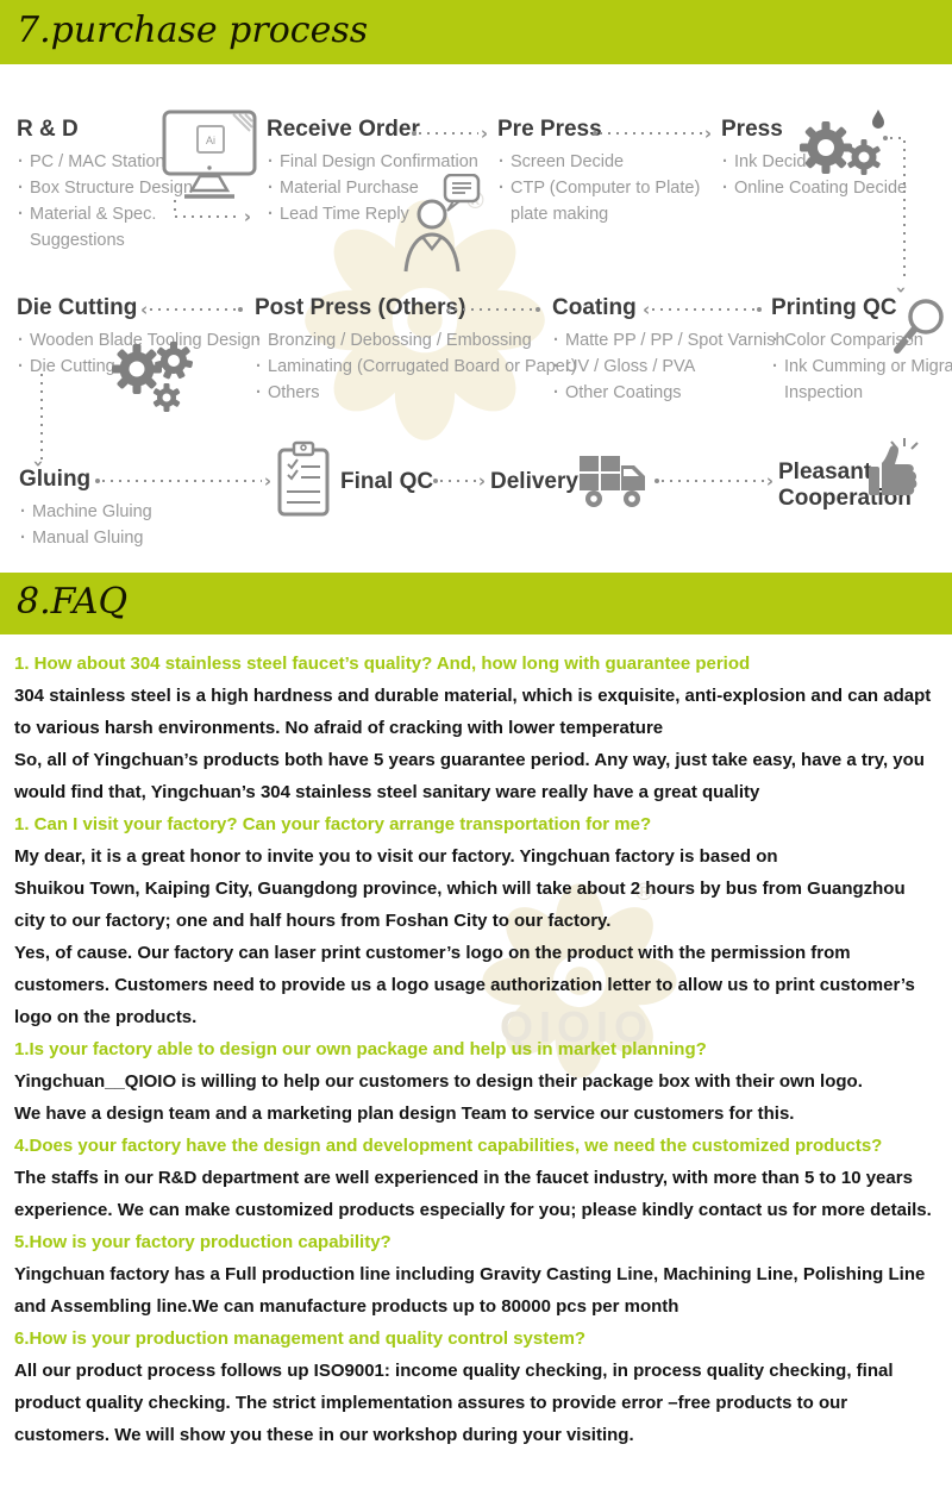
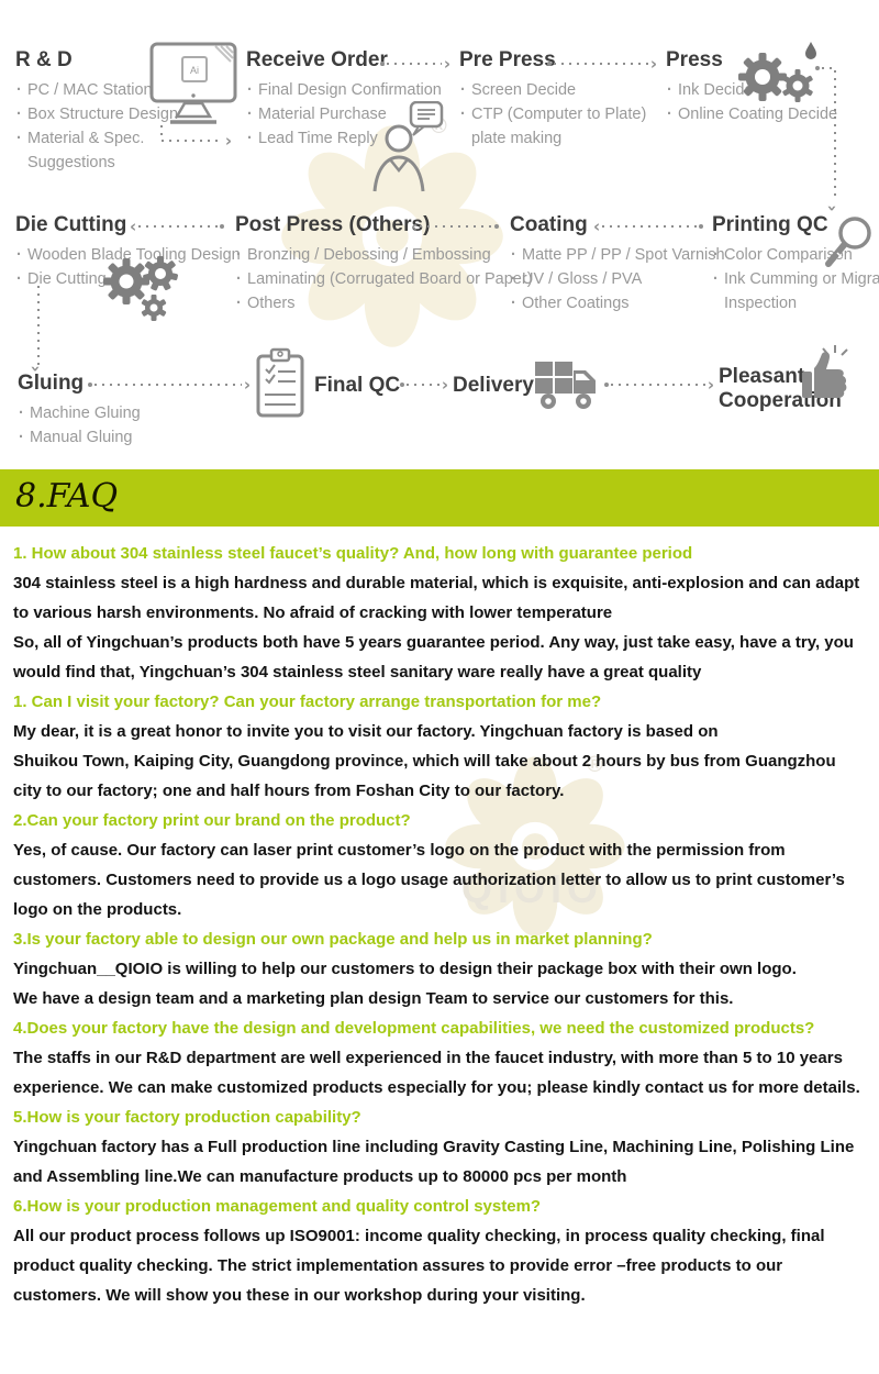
- 7.purchase process
  R & D
  PC / MAC Station
  Box Structure Design
  Material & Spec.
  Suggestions
  Receive Order
  Final Design Confirmation
  Material Purchase
  Lead Time Reply
  Pre Press
  Screen Decide
  CTP (Computer to Plate)
  plate making
  Press
  Ink Decid
  Online Coating Decid
  Die Cutting
  Wooden Blade Tooling Design
  Die Cutting
  Post Press (Others
  Bronzing / Debossing / Embossing
  Laminating (Corrugated Board or Paper)
  Others
  Coating
  Matte PP / PP / Spot Varnish
  UV / Gloss / PVA
  Other Coatings
  Printing QC
  Color Comparisn
  Ink Cumming or Migra
  Inspection
  Gluing
  Machine Gluing
  Manual Gluing
  Final QC
  Delivery
  Pleasant
  Cooperation
  ›
  ›
  ›
  ‹
  ‹
  ‹
  ›
  ›
  ›
  Ai
  8.FAQ
  ®
  QIOIO
  1. How about 304 stainless steel faucet’s quality? And, how long with guarantee period
  304 stainless steel is a high hardness and durable material, which is exquisite, anti-explosion and can adapt to various harsh environments. No afraid of cracking with lower temperature
  So, all of Yingchuan’s products both have 5 years guarantee period. Any way, just take easy, have a try, you would find that, Yingchuan’s 304 stainless steel sanitary ware really have a great quality
  1. Can I visit your factory? Can your factory arrange transportation for me?
  My dear, it is a great honor to invite you to visit our factory. Yingchuan factory is based on
  Shuikou Town, Kaiping City, Guangdong province, which will take about 2 hours by bus from Guangzhou city to our factory; one and half hours from Foshan City to our factory.
+ 2.Can your factory print our brand on the product?
  Yes, of cause. Our factory can laser print customer’s logo on the product with the permission from customers. Customers need to provide us a logo usage authorization letter to allow us to print customer’s logo on the products.
- 1.Is your factory able to design our own package and help us in market planning?
+ 3.Is your factory able to design our own package and help us in market planning?
  Yingchuan__QIOIO is willing to help our customers to design their package box with their own logo.
  We have a design team and a marketing plan design Team to service our customers for this.
  4.Does your factory have the design and development capabilities, we need the customized products?
  The staffs in our R&D department are well experienced in the faucet industry, with more than 5 to 10 years experience. We can make customized products especially for you; please kindly contact us for more details.
  5.How is your factory production capability?
  Yingchuan factory has a Full production line including Gravity Casting Line, Machining Line, Polishing Line and Assembling line.We can manufacture products up to 80000 pcs per month
  6.How is your production management and quality control system?
  All our product process follows up ISO9001: income quality checking, in process quality checking, final product quality checking. The strict implementation assures to provide error –free products to our customers. We will show you these in our workshop during your visiting.
